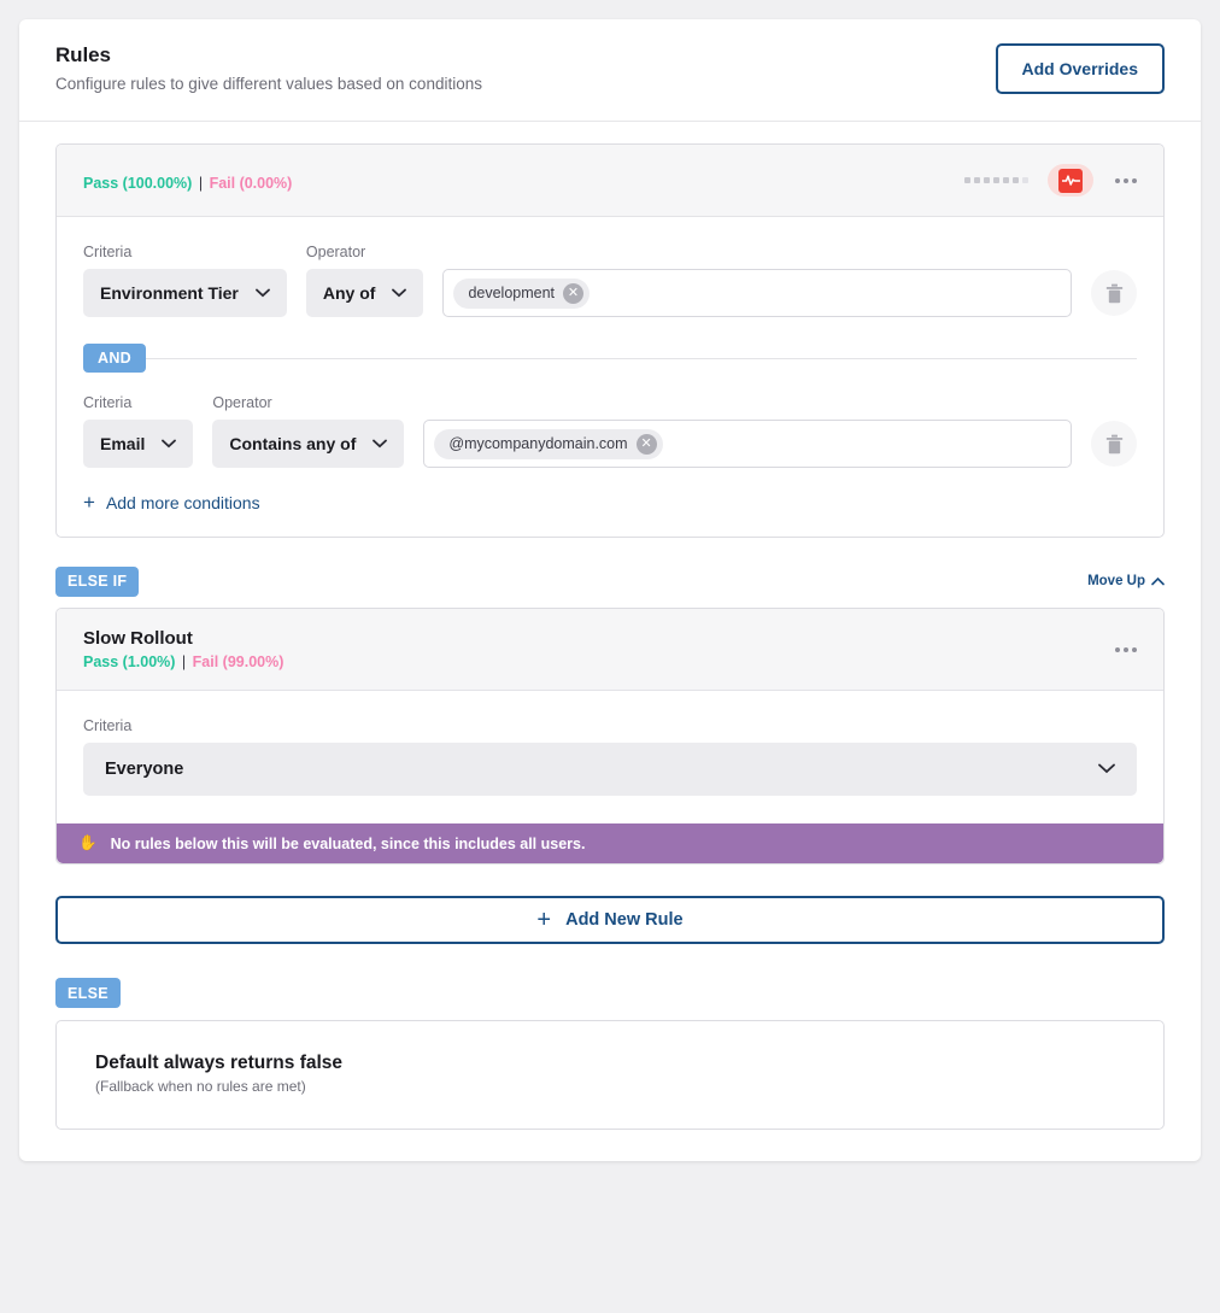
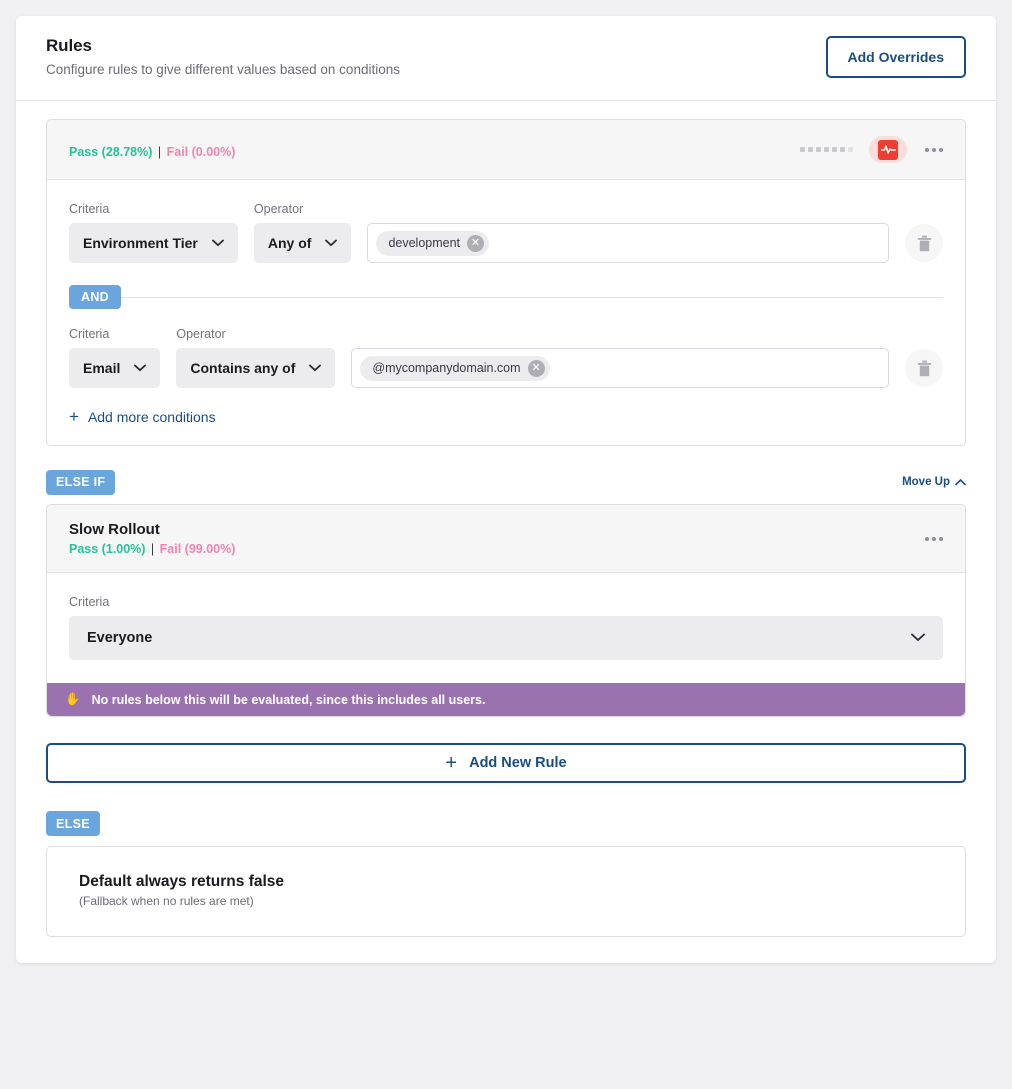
  Rules
  Configure rules to give different values based on conditions
  Add Overrides
- Pass (100.00%) | Fail (0.00%)
+ Pass (28.78%) | Fail (0.00%)
  Criteria
  Environment Tier
  Operator
  Any of
  development
  ✕
  AND
  Criteria
  Email
  Operator
  Contains any of
  @mycompanydomain.com
  ✕
  +
  Add more conditions
  ELSE IF
  Move Up
  Slow Rollout
  Pass (1.00%) | Fail (99.00%)
  Criteria
  Everyone
  ✋
  No rules below this will be evaluated, since this includes all users.
  +
  Add New Rule
  ELSE
  Default always returns false
  (Fallback when no rules are met)
